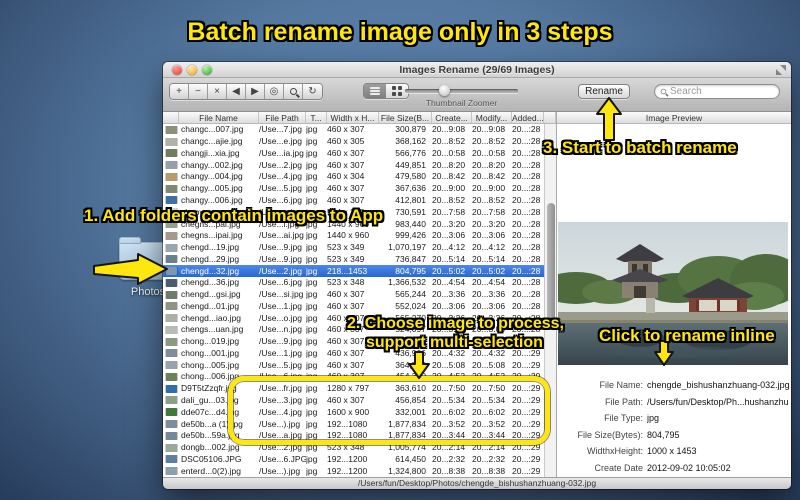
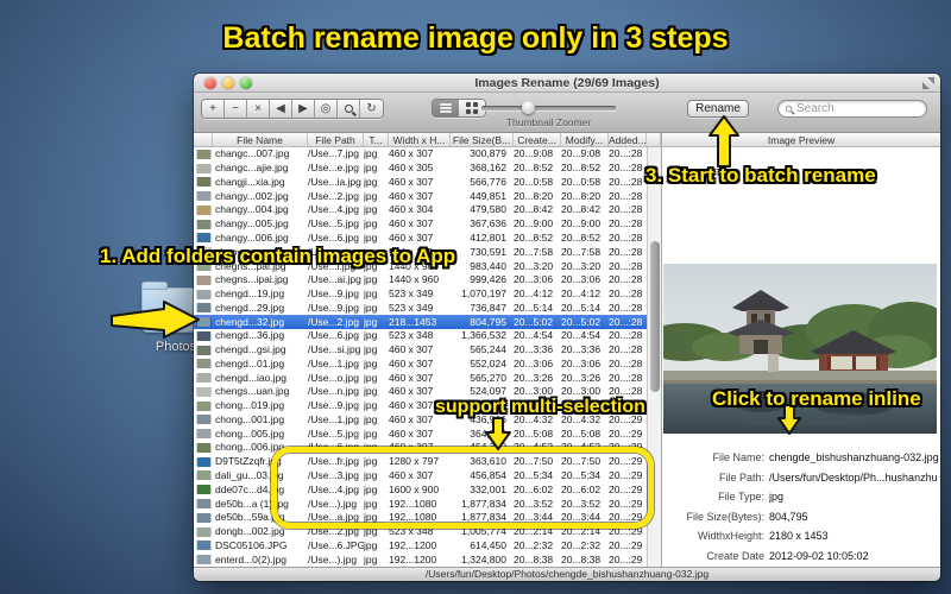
  Photo
  Images Rename (29/69 Images)
  +
  −
  ×
  ◀
  ▶
  ◎
  ↻
  Thumbnail Zoomer
  Rename
  Search
  File Name
  File Path
  T...
  Width x H...
  File Size(B...
  Create...
  Modify...
  Added...
  changc...007.jpg
  /Use...7.jpg
  jpg
  460 x 307
  300,879
  20...9:08
  20...9:08
  20...:28
  changc...ajie.jpg
  /Use...e.jpg
  jpg
  460 x 305
  368,162
  20...8:52
  20...8:52
  20...:28
  changji...xia.jpg
  /Use...ia.jpg
  jpg
  460 x 307
  566,776
  20...0:58
  20...0:58
  20...:28
  changy...002.jpg
  /Use...2.jpg
  jpg
  460 x 307
  449,851
  20...8:20
  20...8:20
  20...:28
  changy...004.jpg
  /Use...4.jpg
  jpg
  460 x 304
  479,580
  20...8:42
  20...8:42
  20...:28
  changy...005.jpg
  /Use...5.jpg
  jpg
  460 x 307
  367,636
  20...9:00
  20...9:00
  20...:28
  changy...006.jpg
  /Use...6.jpg
  jpg
  460 x 307
  412,801
  20...8:52
  20...8:52
  20...:28
  chaoya...uan.jpg
  /Use...n.jpg
  jpg
  504 x 325
  730,591
  20...7:58
  20...7:58
  20...:28
  chegns...pai.jpg
  /Use...i.jpg
  jpg
  1440 x 960
  983,440
  20...3:20
  20...3:20
  20...:28
  chegns...ipai.jpg
  /Use...ai.jpg
  jpg
  1440 x 960
  999,426
  20...3:06
  20...3:06
  20...:28
  chengd...19.jpg
  /Use...9.jpg
  jpg
  523 x 349
  1,070,197
  20...4:12
  20...4:12
  20...:28
  chengd...29.jpg
  /Use...9.jpg
  jpg
  523 x 349
  736,847
  20...5:14
  20...5:14
  20...:28
  chengd...32.jpg
  /Use...2.jpg
  jpg
  218...1453
  804,795
  20...5:02
  20...5:02
  20...:28
  chengd...36.jpg
  /Use...6.jpg
  jpg
  523 x 348
  1,366,532
  20...4:54
  20...4:54
  20...:28
  chengd...gsi.jpg
  /Use...si.jpg
  jpg
  460 x 307
  565,244
  20...3:36
  20...3:36
  20...:28
  chengd...01.jpg
  /Use...1.jpg
  jpg
  460 x 307
  552,024
  20...3:06
  20...3:06
  20...:28
  chengd...iao.jpg
  /Use...o.jpg
  jpg
  460 x 307
  565,270
  20...3:26
  20...3:26
  20...:28
  chengs...uan.jpg
  /Use...n.jpg
  jpg
  460 x 307
  524,097
  20...3:00
  20...3:00
  20...:28
  chong...019.jpg
  /Use...9.jpg
  jpg
  460 x 307
  20...:29
  chong...001.jpg
  /Use...1.jpg
  jpg
  460 x 307
  20...4:32
  20...4:32
  20...:29
  chong...005.jpg
  /Use...5.jpg
  jpg
  460 x 307
  20...5:08
  20...5:08
  20...:29
  chong...006.jpg
  /Use...6.jpg
  jpg
  460 x 307
  454,30
  20...4:52
  20...4:52
  20...:29
  D9T5tZzqfr.jpg
  /Use...fr.jpg
  jpg
  1280 x 797
  363,610
  20...7:50
  20...7:50
  20...:29
  dali_gu...03.jpg
  /Use...3.jpg
  jpg
  460 x 307
  456,854
  20...5:34
  20...5:34
  20...:29
  dde07c...d4.jpg
  /Use...4.jpg
  jpg
  1600 x 900
  332,001
  20...6:02
  20...6:02
  20...:29
  de50b...a (1).jpg
  /Use...).jpg
  jpg
  192...1080
  1,877,834
  20...3:52
  20...3:52
  20...:29
  de50b...59a.jpg
  /Use...a.jpg
  jpg
  192...1080
  1,877,834
  20...3:44
  20...3:44
  20...:29
  dongb...002.jpg
  /Use...2.jpg
  jpg
  523 x 348
  1,005,774
  20...2:14
  20...2:14
  20...:29
  DSC05106.JPG
  /Use...6.JPG
  jpg
  192...1200
  614,450
  20...2:32
  20...2:32
  20...:29
  enterd...0(2).jpg
  /Use...).jpg
  jpg
  192...1200
  1,324,800
  20...8:38
  20...8:38
  20...:29
  Image Preview
  File Name:
  chengde_bishushanzhuang-032.jpg
  File Path:
  /Users/fun/Desktop/Ph...hushanzhu
  File Type:
  jpg
  File Size(Bytes):
  804,795
  WidthxHeight:
- 1000 x 1453
+ 2180 x 1453
  Create Date
  2012-09-02 10:05:02
  /Users/fun/Desktop/Photos/chengde_bishushanzhuang-032.jpg
  Batch rename image only in 3 steps
  1. Add folders contain images to App
- 2. Choose image to process,
  support multi-selection
  3. Start to batch rename
  Click to rename inline
